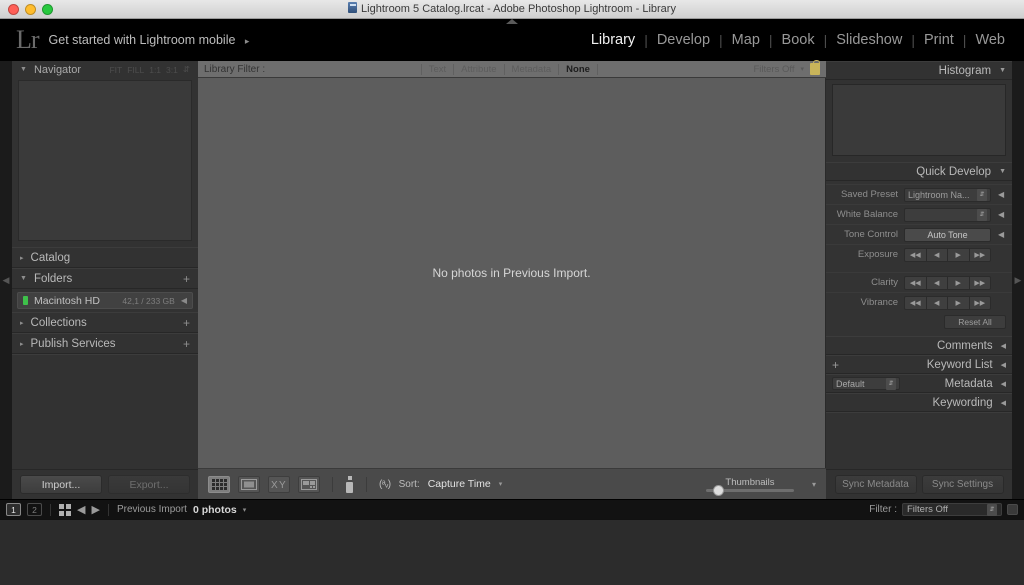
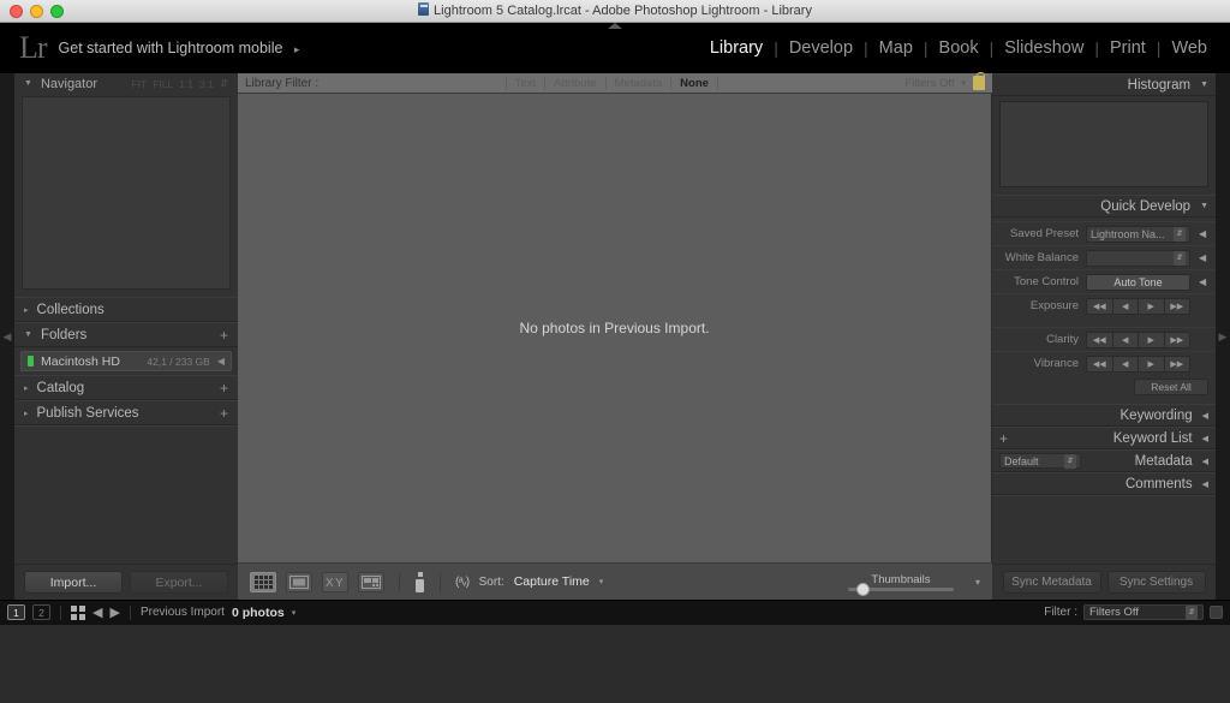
  Lightroom 5 Catalog.lrcat - Adobe Photoshop Lightroom - Library
  Lr
  Get started with Lightroom mobile ▸
  Library
  |
  Develop
  |
  Map
  |
  Book
  |
  Slideshow
  |
  Print
  |
  Web
  ◀
  Navigator
  FIT
  FILL
  1:1
  3:1
  ⇵
- Catalog
+ Collections
  Folders
  +
  Macintosh HD
  42,1 / 233 GB
  ◀
- Collections
+ Catalog
  +
  Publish Services
  +
  Import...
  Export...
  Library Filter :
  None
  No photos in Previous Import.
  X
  Y
  (ᵃᵥ)
  Sort:
  Capture Time
  Thumbnails
  ▾
  Histogram
  Quick Develop
  Saved Preset
  Lightroom Na...
  ◀
  White Balance
  ◀
  Tone Control
  Auto Tone
  ◀
  Exposure
  Clarity
  Vibrance
  Reset All
- Comments
+ Keywording
  +
  Keyword List
  Default
  Metadata
- Keywording
+ Comments
  Sync Metadata
  Sync Settings
  ▶
  1
  2
  ◀
  ▶
  Previous Import
  0 photos
  Filter :
  Filters Off
